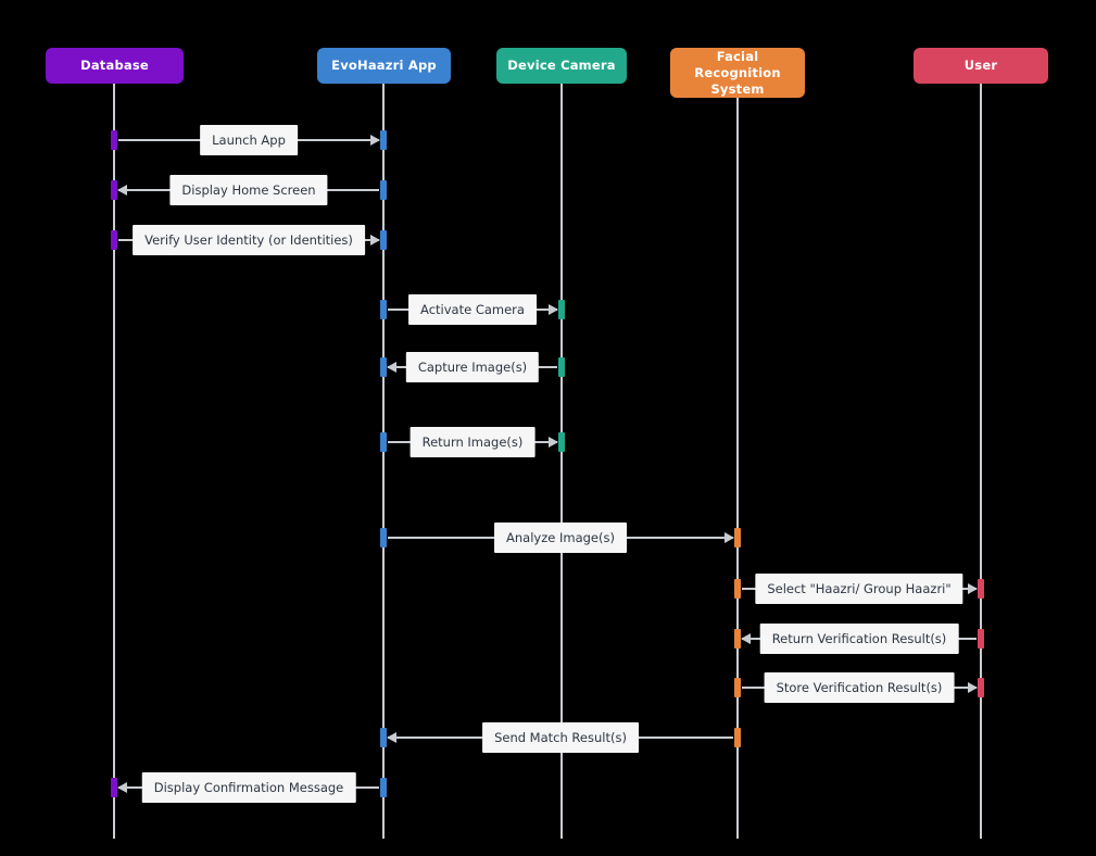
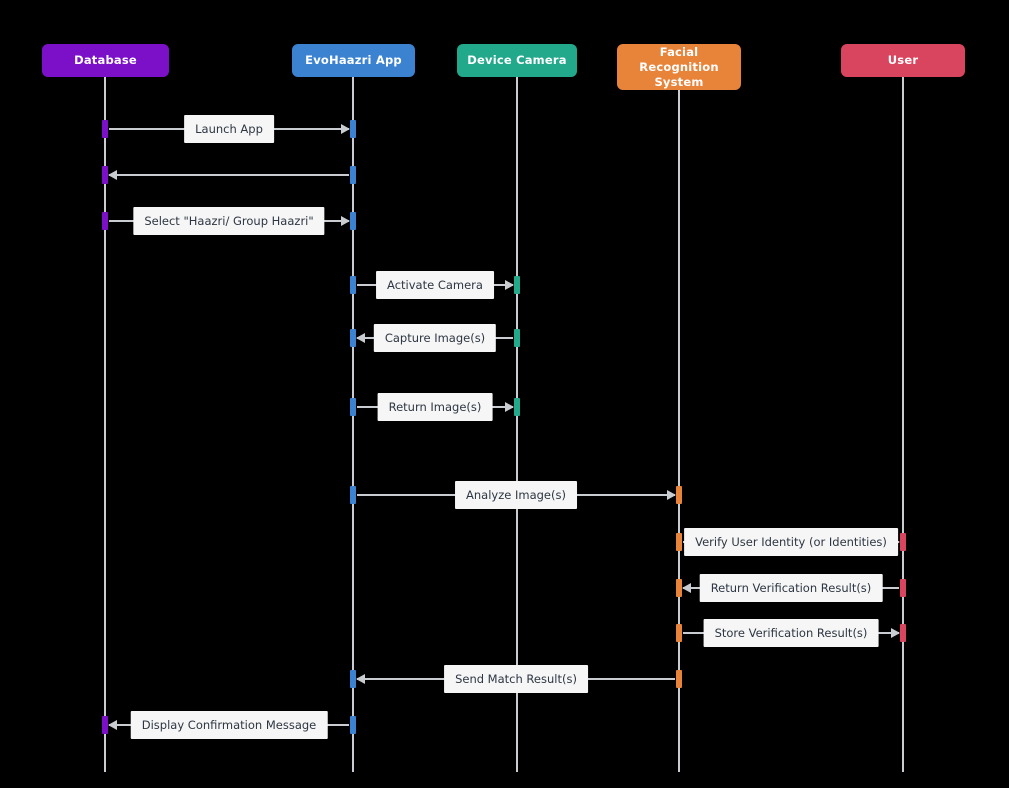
  Database
  EvoHaazri App
  Device Camera
  Facial Recognition System
  User
  Launch App
- Display Home Screen
- Verify User Identity (or Identities)
+ Select "Haazri/ Group Haazri"
  Activate Camera
  Capture Image(s)
  Return Image(s)
  Analyze Image(s)
- Select "Haazri/ Group Haazri"
+ Verify User Identity (or Identities)
  Return Verification Result(s)
  Store Verification Result(s)
  Send Match Result(s)
  Display Confirmation Message
